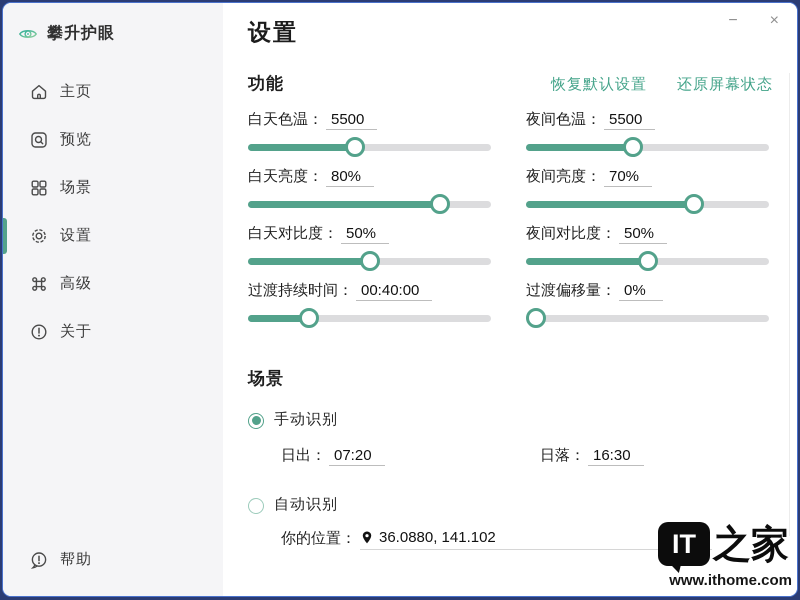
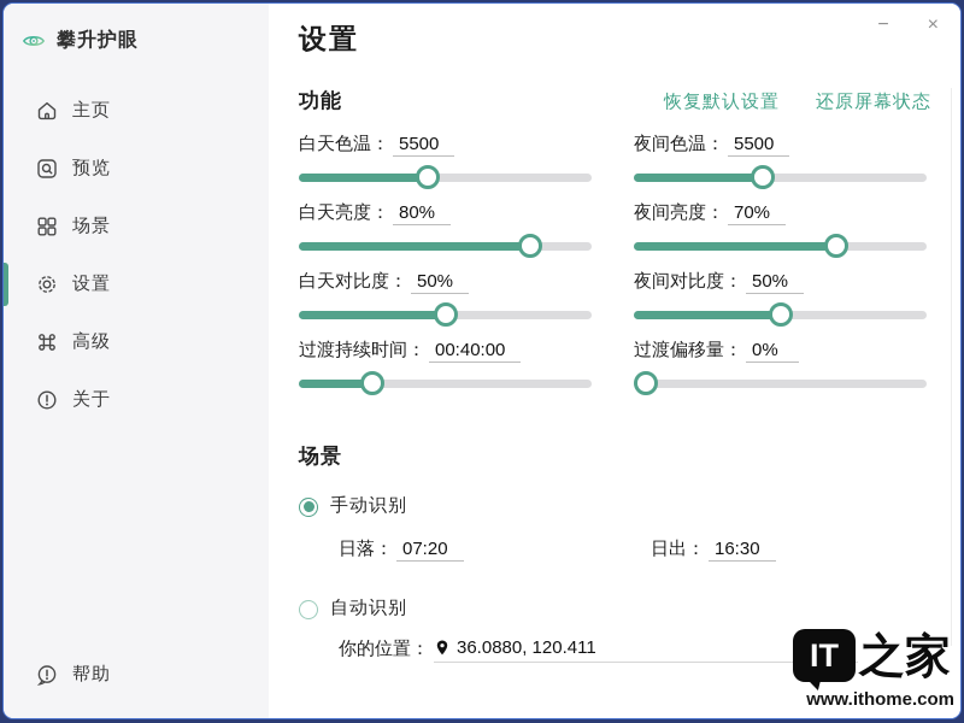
  攀升护眼
  主页
  预览
  场景
  设置
  高级
  关于
  帮助
  设置
  −
  ×
  功能
  恢复默认设置
  还原屏幕状态
  白天色温：
  5500
  夜间色温：
  5500
  白天亮度：
  80%
  夜间亮度：
  70%
  白天对比度：
  50%
  夜间对比度：
  50%
  过渡持续时间：
  00:40:00
  过渡偏移量：
  0%
  场景
  手动识别
- 日出：
+ 日落：
  07:20
- 日落：
+ 日出：
  16:30
  自动识别
  你的位置：
- 36.0880, 141.102
+ 36.0880, 120.411
  IT
  之家
  www.ithome.com
